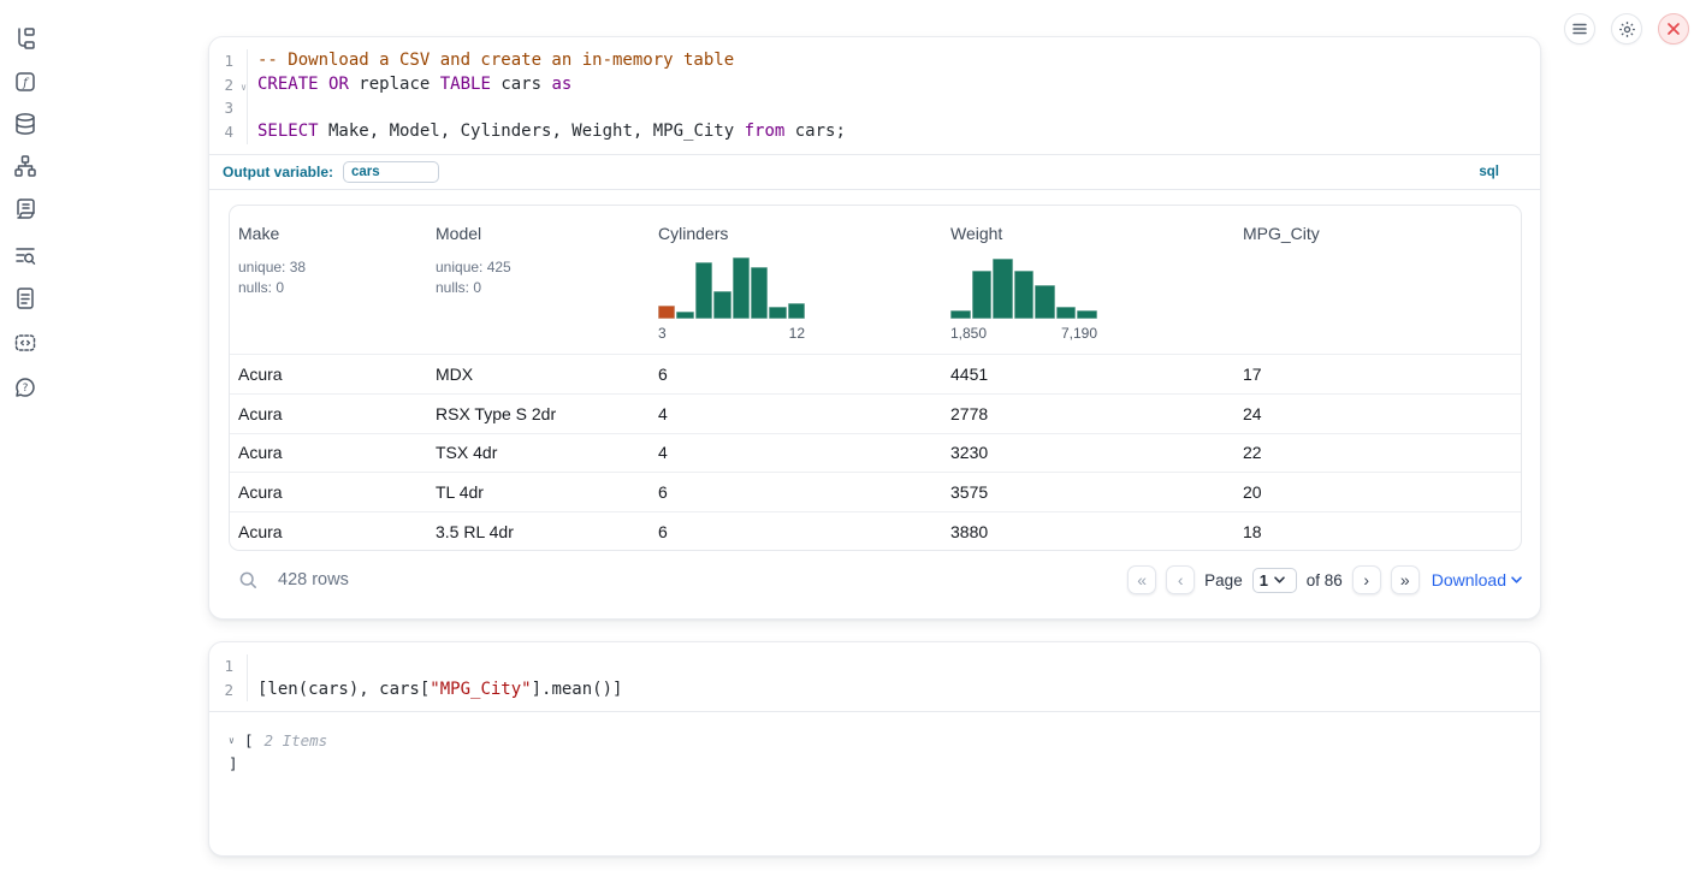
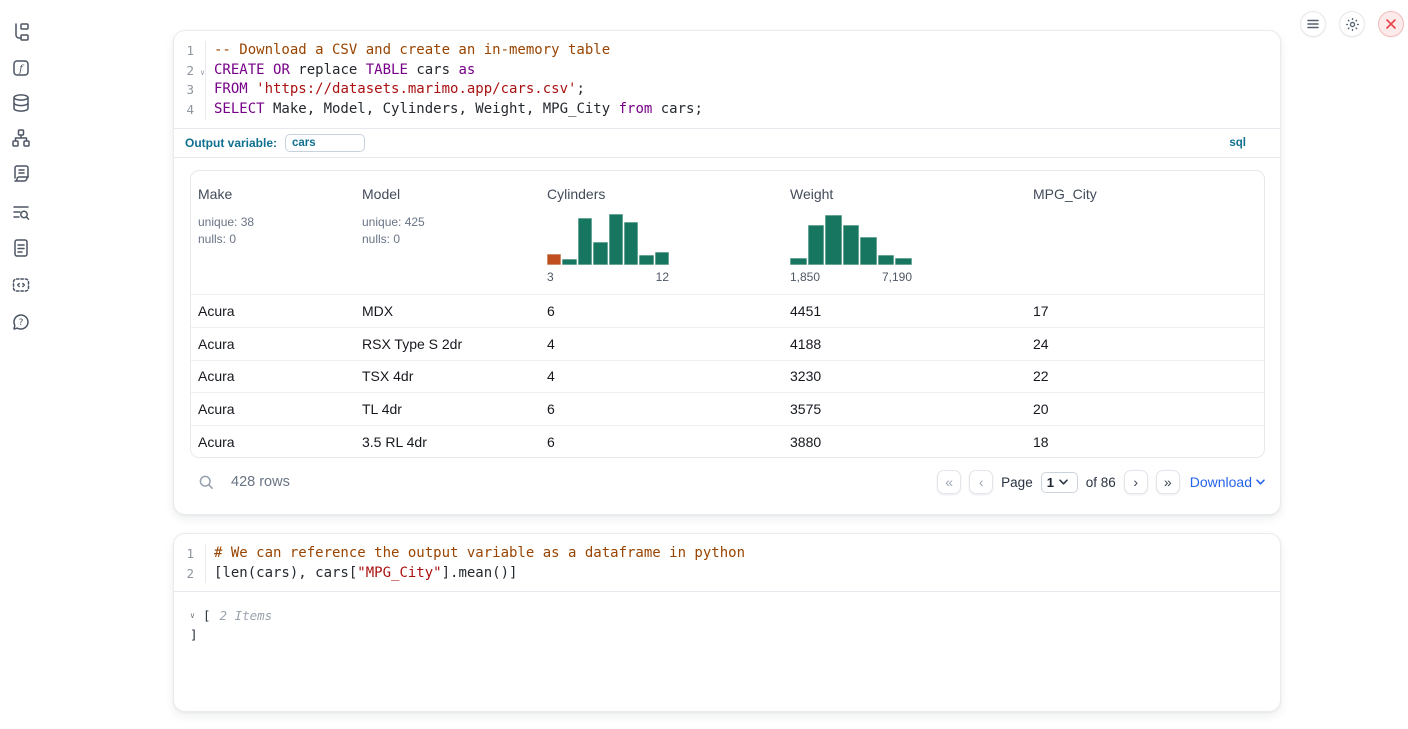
  f
  ?
  1
  -- Download a CSV and create an in-memory table
  2
  ∨
  CREATE OR replace TABLE cars as
  3
+ FROM 'https://datasets.marimo.app/cars.csv';
  4
  SELECT Make, Model, Cylinders, Weight, MPG_City from cars;
  Output variable:
  cars
  sql
  Make
  unique: 38
  nulls: 0
  Model
  unique: 425
  nulls: 0
  Cylinders
  3
  12
  Weight
  1,850
  7,190
  MPG_City
  Acura
  MDX
  6
  4451
  17
  Acura
  RSX Type S 2dr
  4
- 2778
+ 4188
  24
  Acura
  TSX 4dr
  4
  3230
  22
  Acura
  TL 4dr
  6
  3575
  20
  Acura
  3.5 RL 4dr
  6
  3880
  18
  428 rows
  «
  ‹
  Page
  1
  of 86
  ›
  »
  Download
  1
+ # We can reference the output variable as a dataframe in python
  2
  [len(cars), cars["MPG_City"].mean()]
  ∨
  [
  2 Items
  ]
